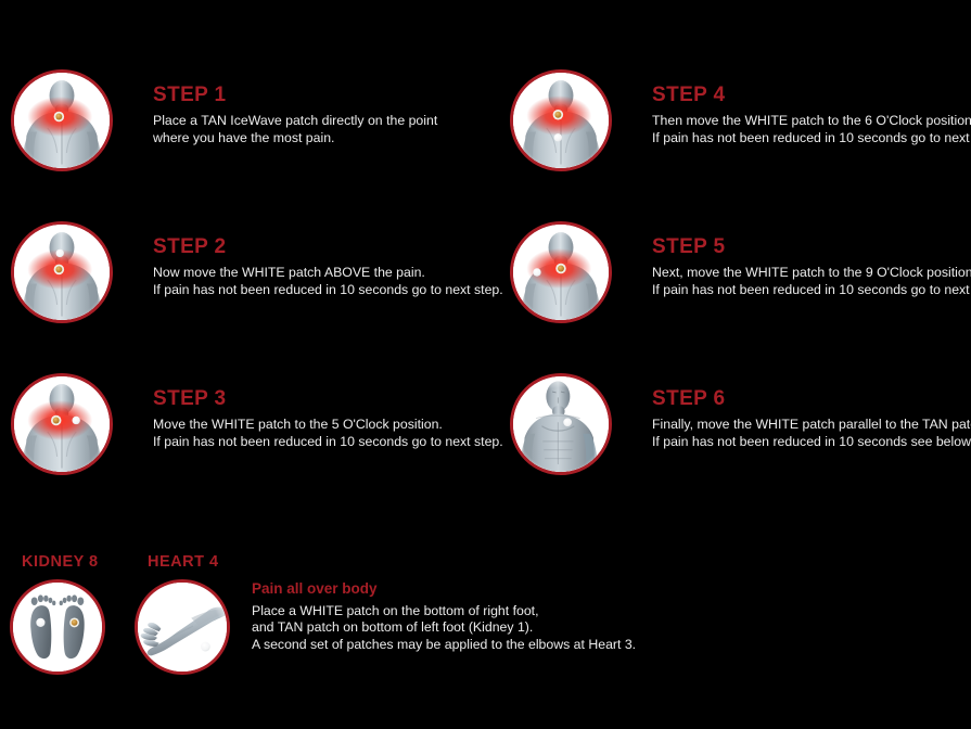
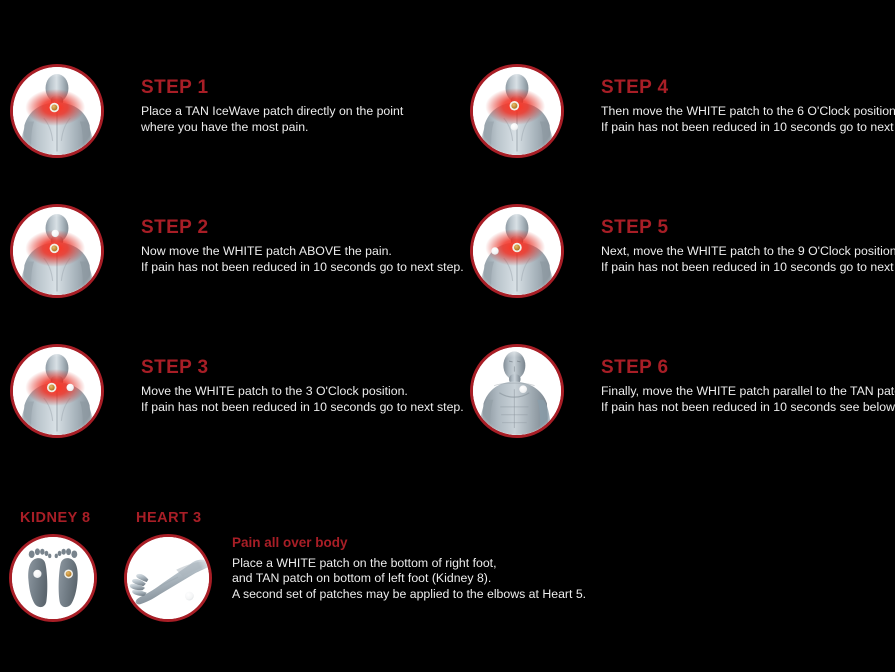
  STEP 1
  Place a TAN IceWave patch directly on the point
  where you have the most pain.
  STEP 4
  Then move the WHITE patch to the 6 O'Clock position
  If pain has not been reduced in 10 seconds go to next
  STEP 2
  Now move the WHITE patch ABOVE the pain.
  If pain has not been reduced in 10 seconds go to next step.
  STEP 5
  Next, move the WHITE patch to the 9 O'Clock position
  If pain has not been reduced in 10 seconds go to next
  STEP 3
- Move the WHITE patch to the 5 O'Clock position.
+ Move the WHITE patch to the 3 O'Clock position.
  If pain has not been reduced in 10 seconds go to next step.
  STEP 6
  Finally, move the WHITE patch parallel to the TAN pat
  If pain has not been reduced in 10 seconds see below
  KIDNEY 8
- HEART 4
+ HEART 3
  Pain all over body
  Place a WHITE patch on the bottom of right foot,
- and TAN patch on bottom of left foot (Kidney 1).
+ and TAN patch on bottom of left foot (Kidney 8).
- A second set of patches may be applied to the elbows at Heart 3.
+ A second set of patches may be applied to the elbows at Heart 5.
